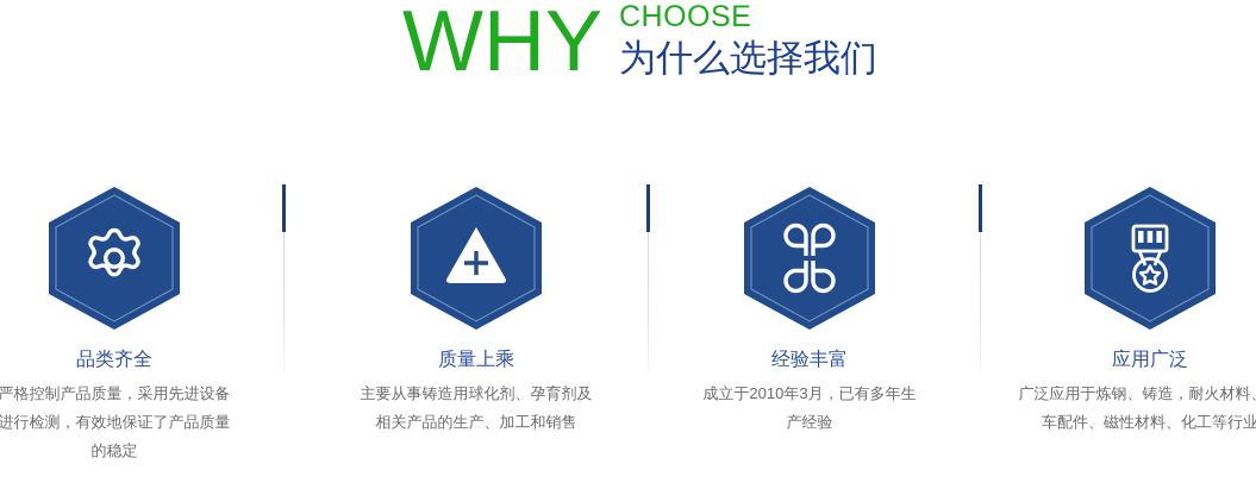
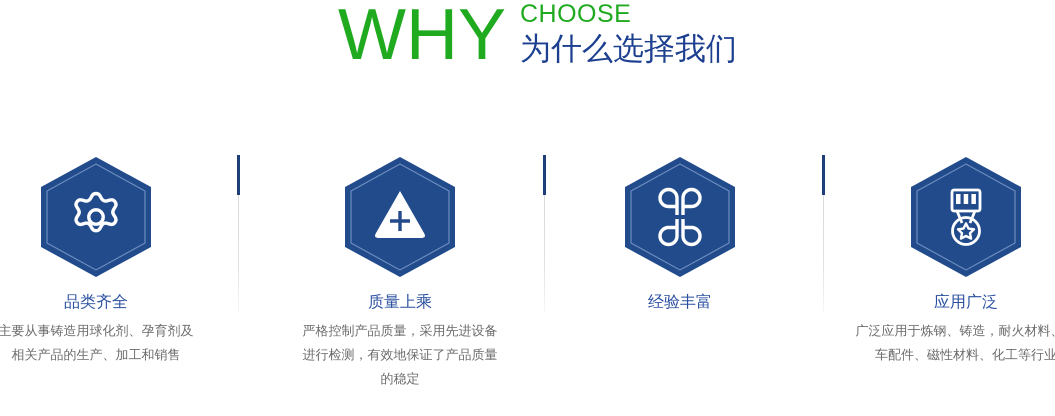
  WHY
  CHOOSE
  为什么选择我们
  品类齐全
- 严格控制产品质量，采用先进设备进行检测，有效地保证了产品质量的稳定
+ 主要从事铸造用球化剂、孕育剂及相关产品的生产、加工和销售
  质量上乘
- 主要从事铸造用球化剂、孕育剂及相关产品的生产、加工和销售
+ 严格控制产品质量，采用先进设备进行检测，有效地保证了产品质量的稳定
  经验丰富
- 成立于2010年3月，已有多年生产经验
  应用广泛
  广泛应用于炼钢、铸造，耐火材料车配件、磁性材料、化工等行业
